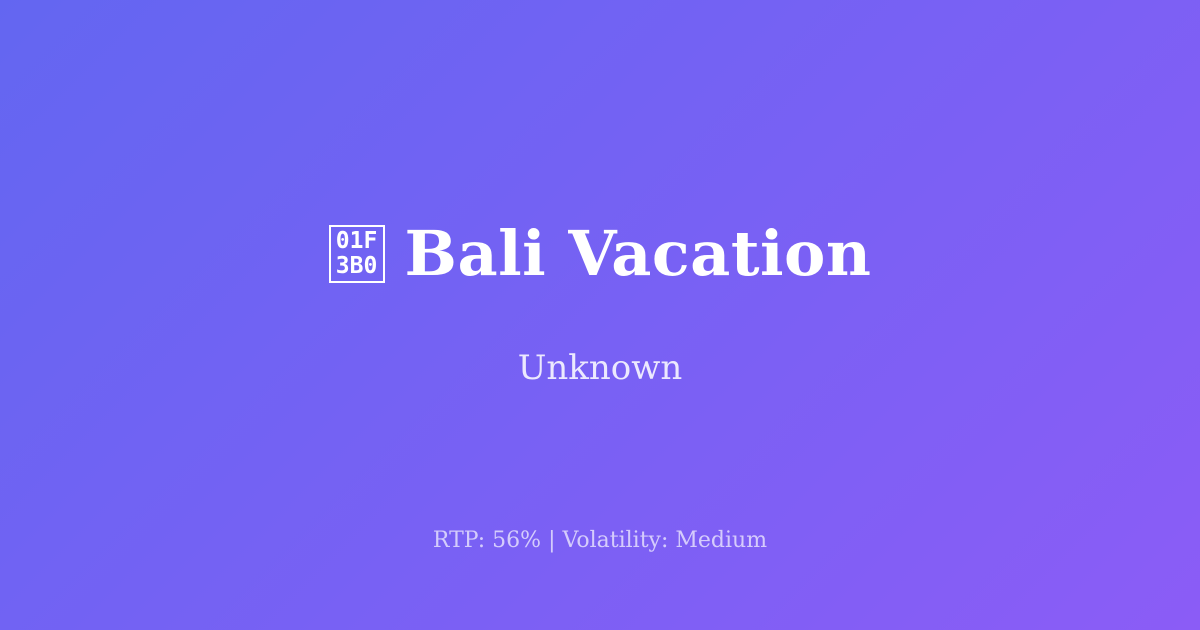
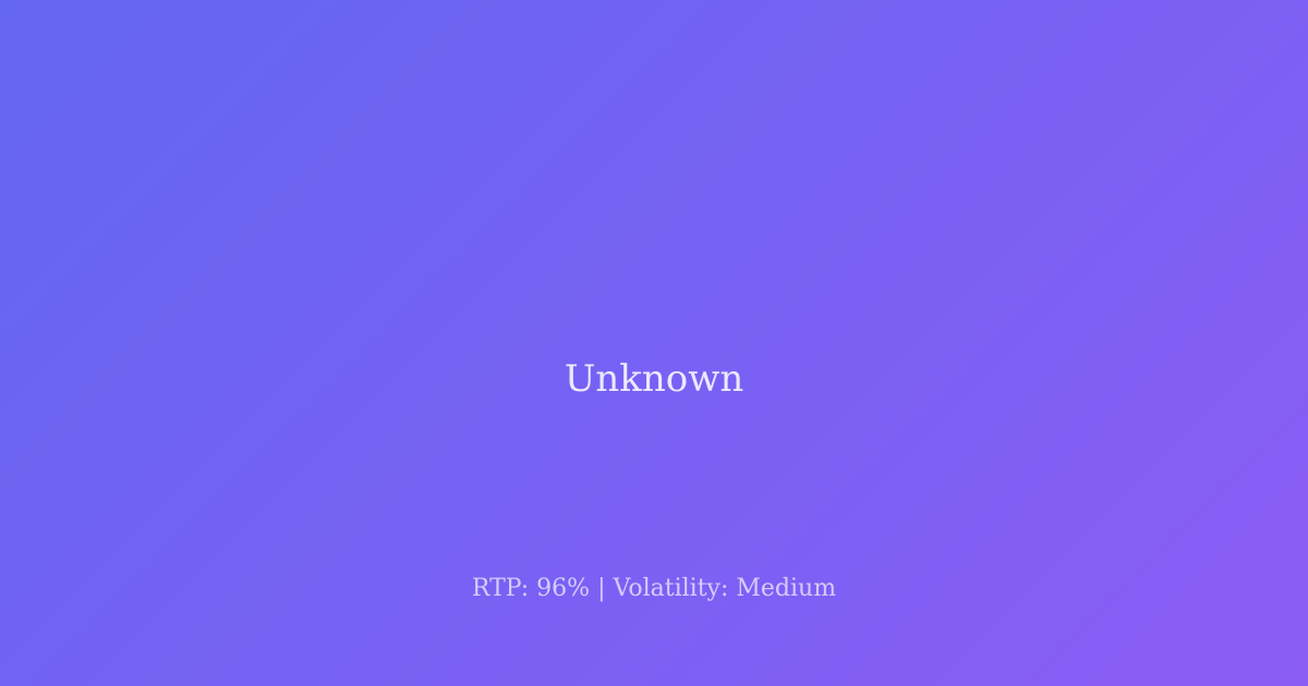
- 01F
- 3B0
- Bali Vacation
  Unknown
- RTP: 56% | Volatility: Medium
+ RTP: 96% | Volatility: Medium
